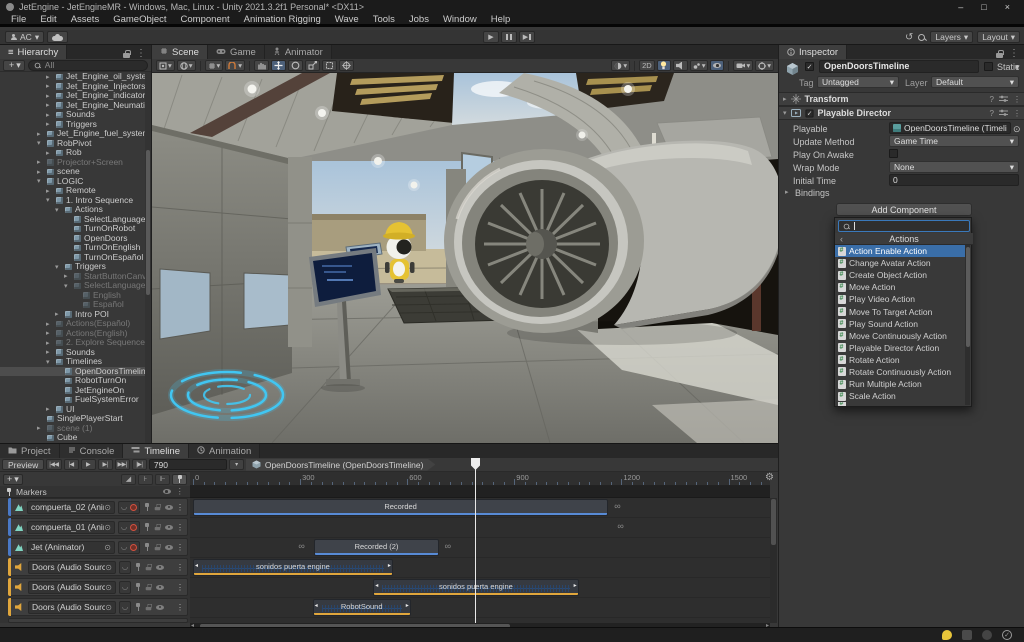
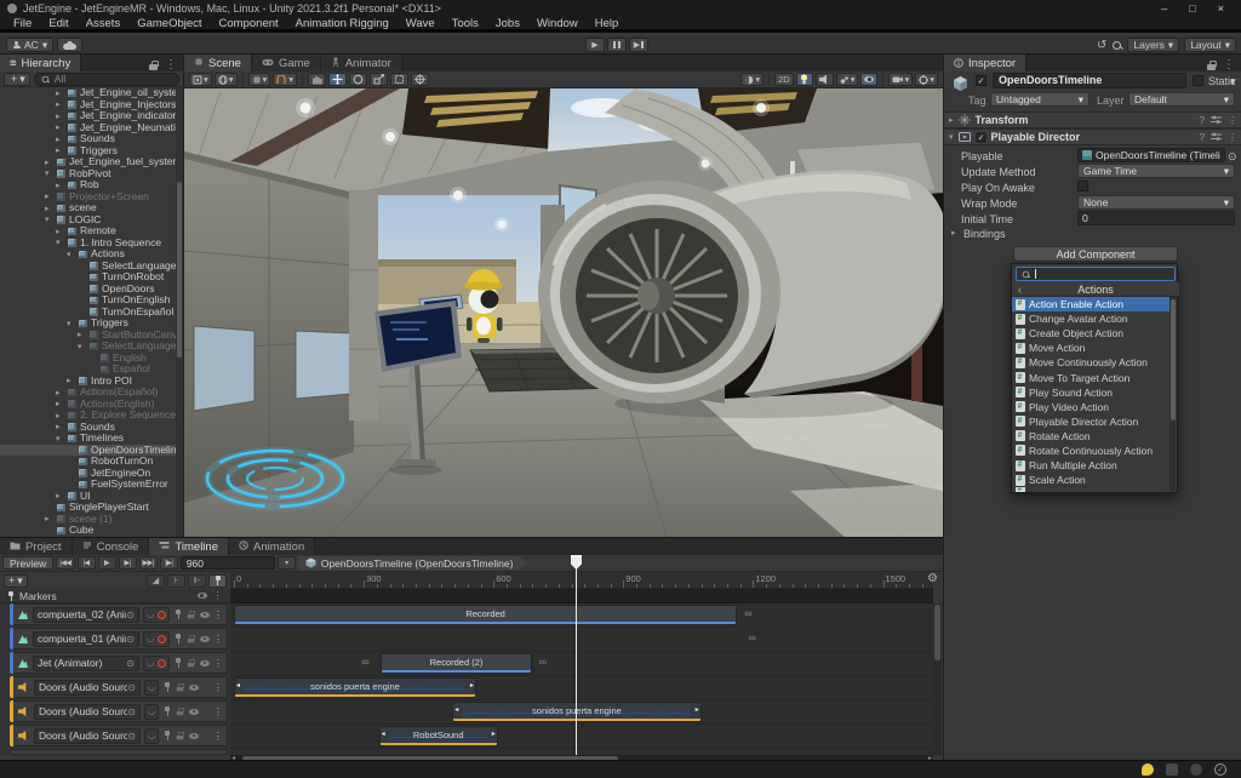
  JetEngine - JetEngineMR - Windows, Mac, Linux - Unity 2021.3.2f1 Personal* <DX11>
  –
  □
  ×
  File
  Edit
  Assets
  GameObject
  Component
  Animation Rigging
  Wave
  Tools
  Jobs
  Window
  Help
  AC
  ▾
  ↺
  Layers
  ▾
  Layout
  ▾
  ≡
  Hierarchy
  ⋮
  +
  ▾
  All
  Jet_Engine_oil_syste
  Jet_Engine_Injectors
  Jet_Engine_indicator
  Jet_Engine_Neumati
  Sounds
  Triggers
  Jet_Engine_fuel_syste
  RobPivot
  Rob
  Projector+Screen
  scene
  LOGIC
  Remote
  1. Intro Sequence
  Actions
  SelectLanguage
  TurnOnRobot
  OpenDoors
  TurnOnEnglish
  TurnOnEspañol
  Triggers
  StartButtonCan
  SelectLanguage
  English
  Español
  Intro POI
  Actions(Español)
  Actions(English)
  2. Explore Sequence
  Sounds
  Timelines
  OpenDoorsTimelin
  RobotTurnOn
  JetEngineOn
  FuelSystemError
  UI
  SinglePlayerStart
  scene (1)
  Cube
  Scene
  Game
  Animator
  ▾
  ▾
  ▾
  ▾
  ▾
  2D
  ▾
  ▾
  ▾
  Inspector
  ⋮
  OpenDoorsTimeline
  Static
  ▾
  Tag
  Untagged
  ▾
  Layer
  Default
  ▾
  Transform
  ?
  ⋮
  Playable Director
  ?
  ⋮
  Playable
  OpenDoorsTimeline (Timeli
  ⊙
  Update Method
  Game Time
  ▾
  Play On Awake
  Wrap Mode
  None
  ▾
  Initial Time
  0
  Bindings
  Add Component
  ‹
  Actions
  Action Enable Action
  Change Avatar Action
  Create Object Action
  Move Action
- Play Video Action
+ Move Continuously Action
  Move To Target Action
  Play Sound Action
- Move Continuously Action
+ Play Video Action
  Playable Director Action
  Rotate Action
  Rotate Continuously Action
  Run Multiple Action
  Scale Action
  Project
  Console
  Timeline
  Animation
  Preview
- 790
+ 960
  OpenDoorsTimeline (OpenDoorsTimeline)
  +
  ▾
  0
  300
  600
  900
  1200
  1500
  ⚙
  Markers
  ⋮
  compuerta_02 (Ani
  ⊙
  ⋮
  compuerta_01 (Ani
  ⊙
  ⋮
  Jet (Animator)
  ⊙
  ⋮
  Doors (Audio Sourc
  ⊙
  ⋮
  Doors (Audio Sourc
  ⊙
  ⋮
  Doors (Audio Sourc
  ⊙
  ⋮
  Recorded
  ∞
  ∞
  Recorded (2)
  ∞
  ∞
  sonidos puerta engine
  sonidos puerta engine
  RobotSound
